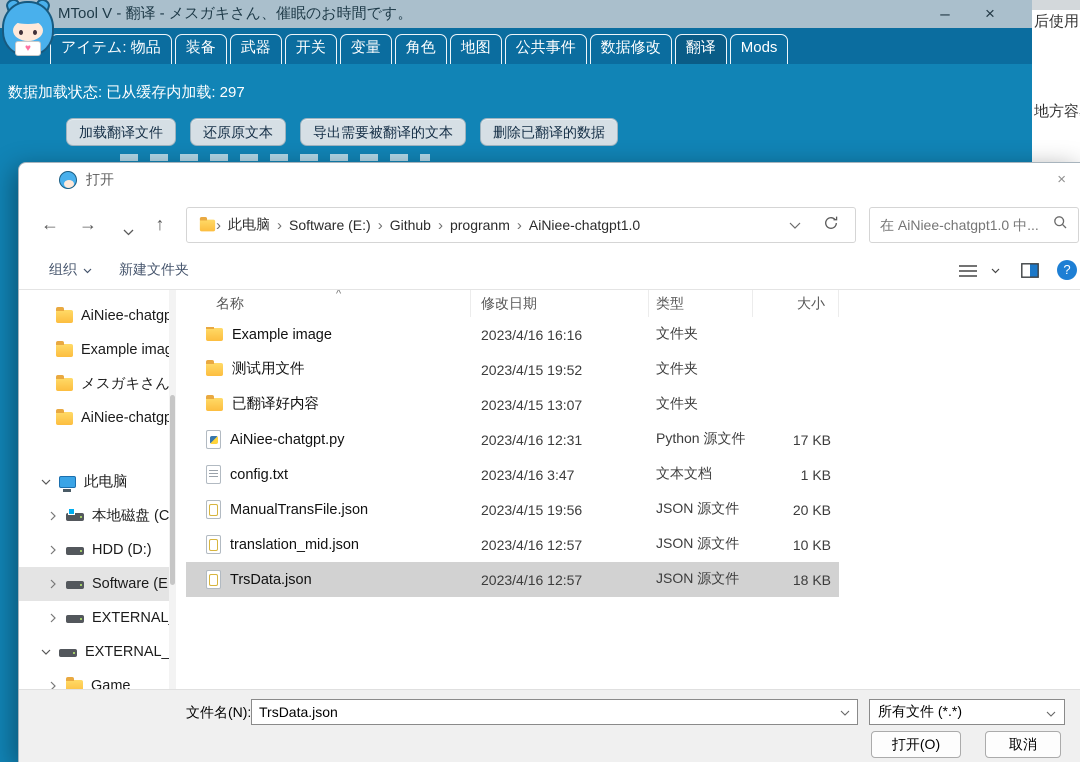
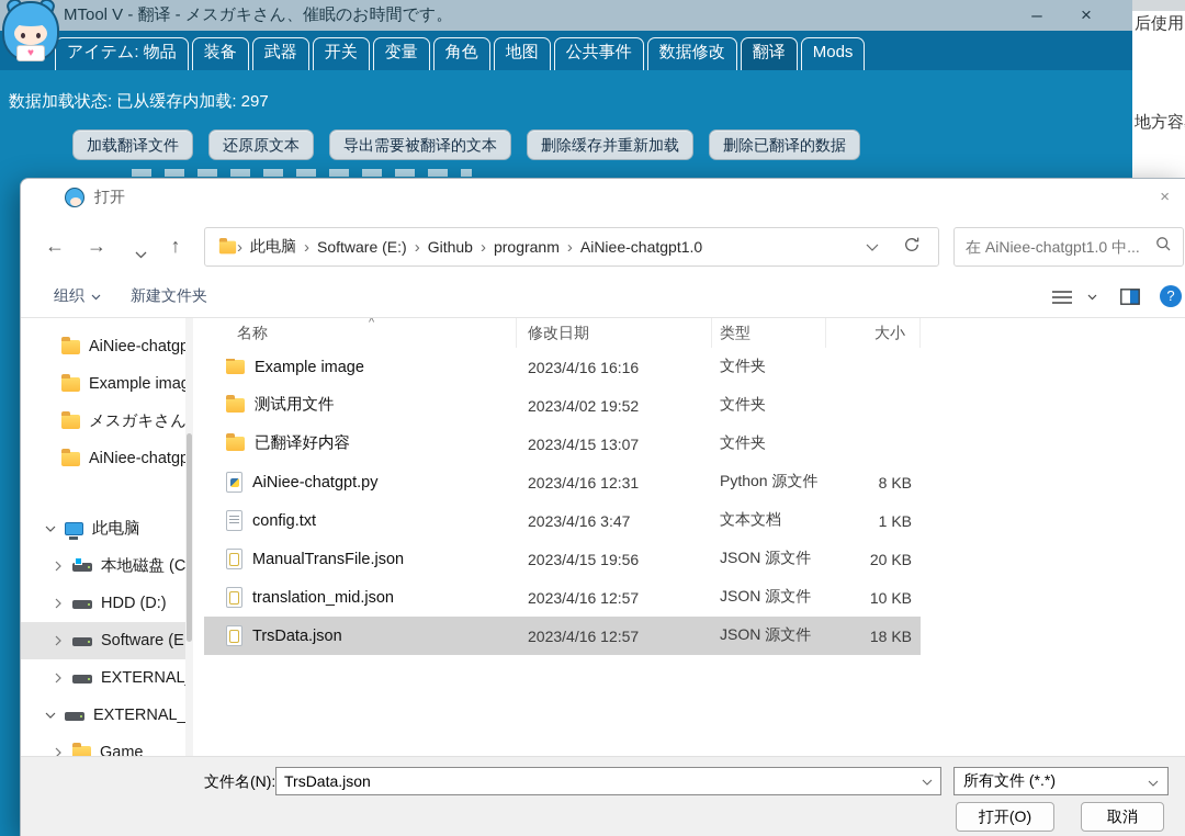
  后使用
  地方容
  MTool V - 翻译 - メスガキさん、催眠のお時間です。
  –
  ×
  アイテム: 物品
  装备
  武器
  开关
  变量
  角色
  地图
  公共事件
  数据修改
  翻译
  Mods
  ♥
  数据加载状态: 已从缓存内加载: 297
  加载翻译文件
  还原原文本
  导出需要被翻译的文本
+ 删除缓存并重新加载
  删除已翻译的数据
  打开
  ×
  ←
  →
  ↑
  ›
  此电脑
  ›
  Software (E:)
  ›
  Github
  ›
  progranm
  ›
  AiNiee-chatgpt1.0
  在 AiNiee-chatgpt1.0 中...
  组织
  新建文件夹
  ?
  AiNiee-chatg
  Example ima
  メスガキさん
  AiNiee-chatg
  此电脑
  本地磁盘 (C
  HDD (D:)
  Software (E
  EXTERNAL
  EXTERNAL_
  Game
  名称
  ^
  修改日期
  类型
  大小
  Example image
  2023/4/16 16:16
  文件夹
  测试用文件
- 2023/4/15 19:52
+ 2023/4/02 19:52
  文件夹
  已翻译好内容
  2023/4/15 13:07
  文件夹
  AiNiee-chatgpt.py
  2023/4/16 12:31
  Python 源文件
- 17 KB
+ 8 KB
  config.txt
  2023/4/16 3:47
  文本文档
  1 KB
  ManualTransFile.json
  2023/4/15 19:56
  JSON 源文件
  20 KB
  translation_mid.json
  2023/4/16 12:57
  JSON 源文件
  10 KB
  TrsData.json
  2023/4/16 12:57
  JSON 源文件
  18 KB
  文件名(N):
  TrsData.json
  所有文件 (*.*)
  打开(O)
  取消
